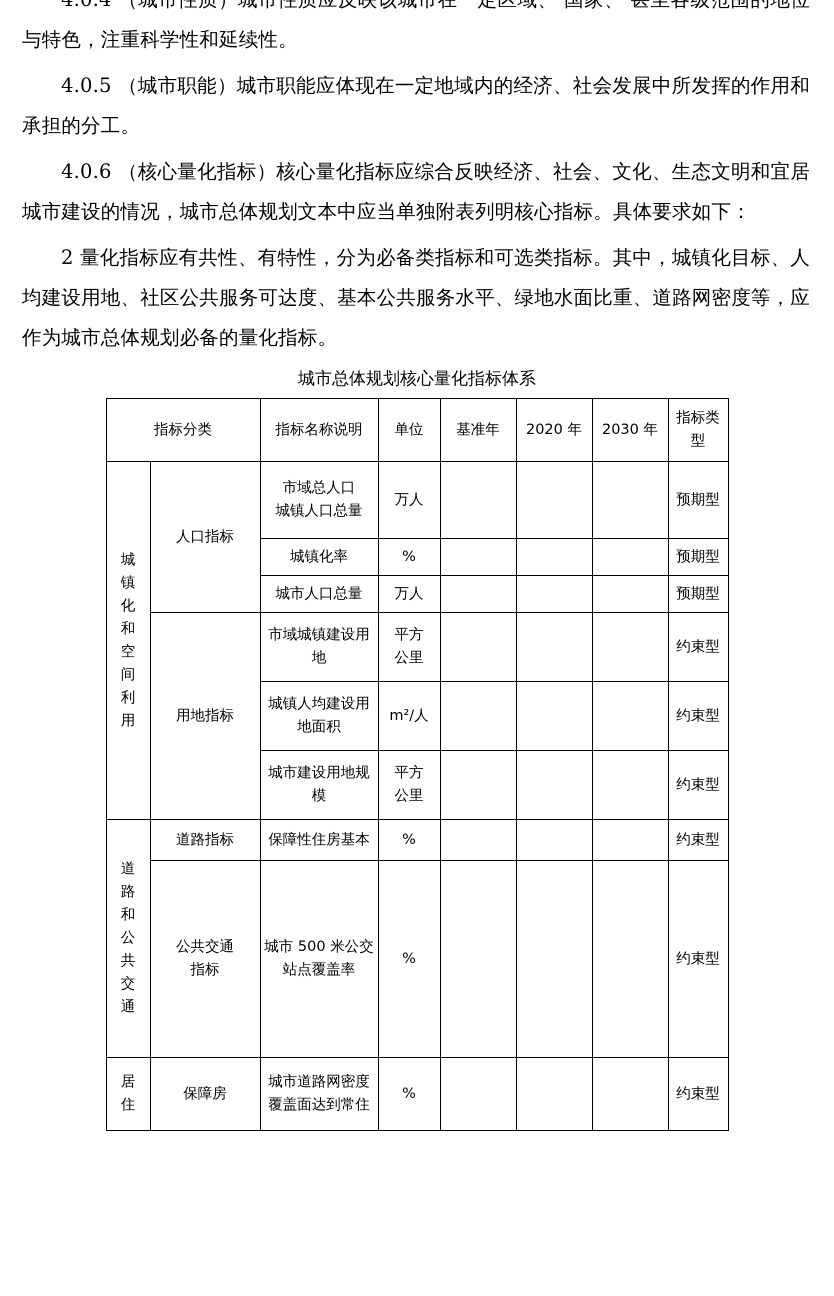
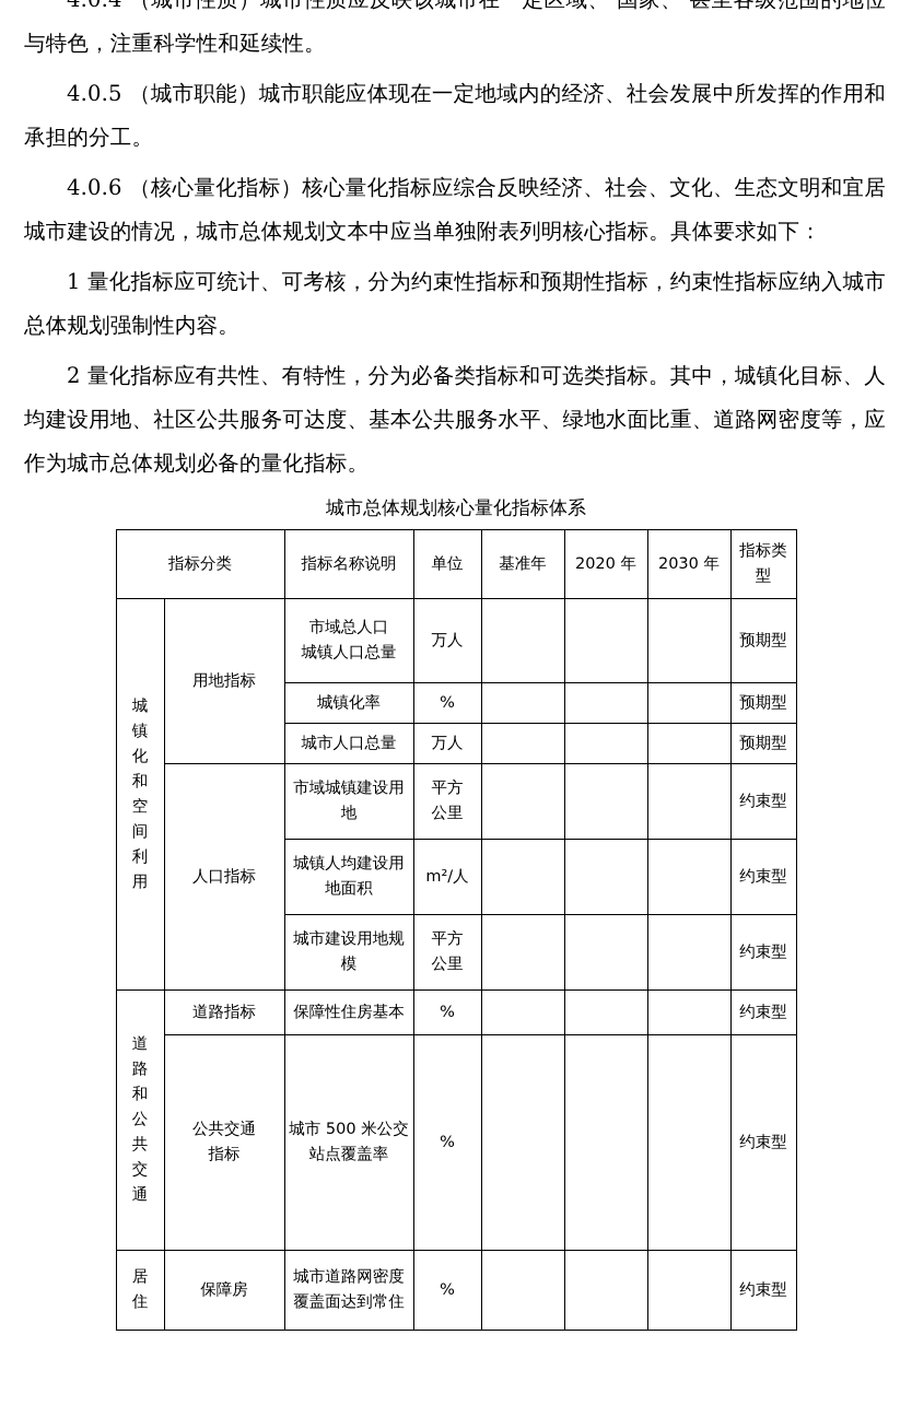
  4.0.5 （城市职能）城市职能应体现在一定地域内的经济、社会发展中所发挥的作用和承担的分工。
  4.0.6 （核心量化指标）核心量化指标应综合反映经济、社会、文化、生态文明和宜居城市建设的情况，城市总体规划文本中应当单独附表列明核心指标。具体要求如下：
+ 1 量化指标应可统计、可考核，分为约束性指标和预期性指标，约束性指标应纳入城市总体规划强制性内容。
  2 量化指标应有共性、有特性，分为必备类指标和可选类指标。其中，城镇化目标、人均建设用地、社区公共服务可达度、基本公共服务水平、绿地水面比重、道路网密度等，应作为城市总体规划必备的量化指标。
  城市总体规划核心量化指标体系
  指标分类	指标名称说明	单位	基准年	2020 年	2030 年	指标类型
- 城 镇 化 和 空 间 利 用	人口指标	市域总人口 城镇人口总量	万人				预期型
+ 城 镇 化 和 空 间 利 用	用地指标	市域总人口 城镇人口总量	万人				预期型
  城镇化率	%				预期型
  城市人口总量	万人				预期型
- 用地指标	市域城镇建设用 地	平方 公里				约束型
+ 人口指标	市域城镇建设用 地	平方 公里				约束型
  城镇人均建设用 地面积	m²/人				约束型
  城市建设用地规 模	平方 公里				约束型
  道 路 和 公 共 交 通	道路指标	保障性住房基本	%				约束型
  公共交通 指标	城市 500 米公交 站点覆盖率	%				约束型
  居 住	保障房	城市道路网密度 覆盖面达到常住	%				约束型
